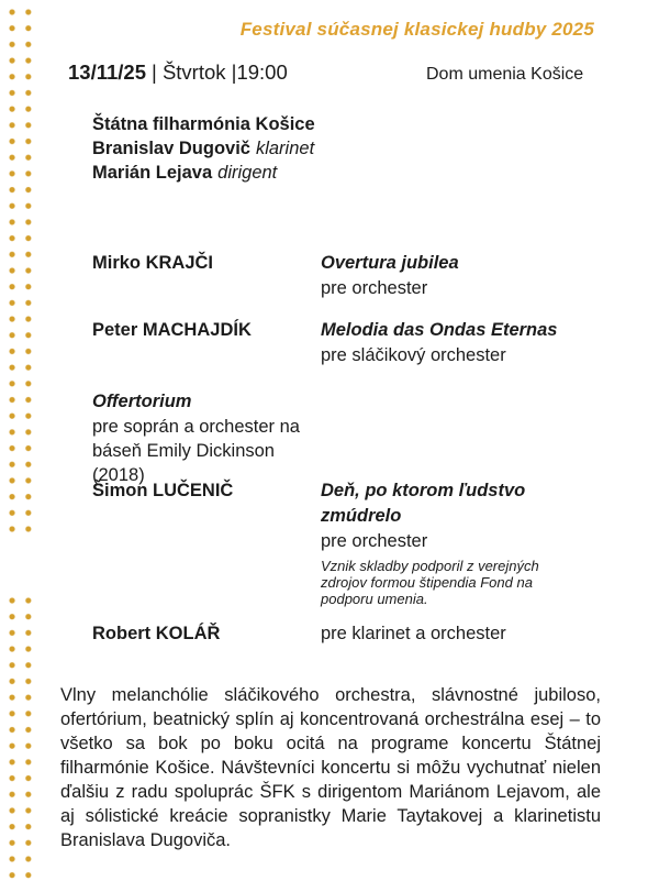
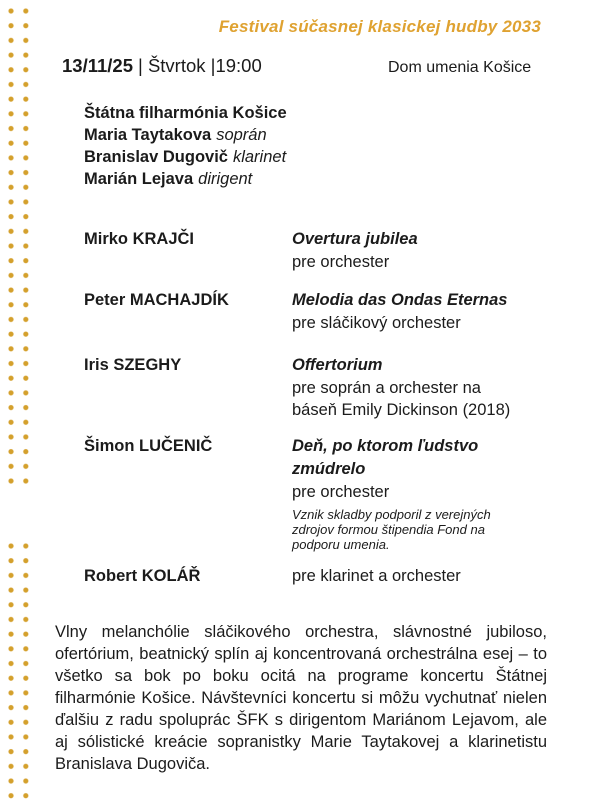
- Festival súčasnej klasickej hudby 2025
+ Festival súčasnej klasickej hudby 2033
  13/11/25 | Štvrtok |19:00
  Dom umenia Košice
  Štátna filharmónia Košice
+ Maria Taytakova soprán
  Branislav Dugovič klarinet
  Marián Lejava dirigent
  Mirko KRAJČI
  Overtura jubilea
  pre orchester
  Peter MACHAJDÍK
  Melodia das Ondas Eternas
  pre sláčikový orchester
+ Iris SZEGHY
  Offertorium
  pre soprán a orchester na
  báseň Emily Dickinson (2018)
  Šimon LUČENIČ
  Deň, po ktorom ľudstvo
  zmúdrelo
  pre orchester
  Vznik skladby podporil z verejných
  zdrojov formou štipendia Fond na
  podporu umenia.
  Robert KOLÁŘ
  pre klarinet a orchester
  Vlny melanchólie sláčikového orchestra, slávnostné jubiloso, ofertórium, beatnický splín aj koncentrovaná orchestrálna esej – to všetko sa bok po boku ocitá na programe koncertu Štátnej filharmónie Košice. Návštevníci koncertu si môžu vychutnať nielen ďalšiu z radu spoluprác ŠFK s dirigentom Mariánom Lejavom, ale aj sólistické kreácie sopranistky Marie Taytakovej a klarinetistu Branislava Dugoviča.
